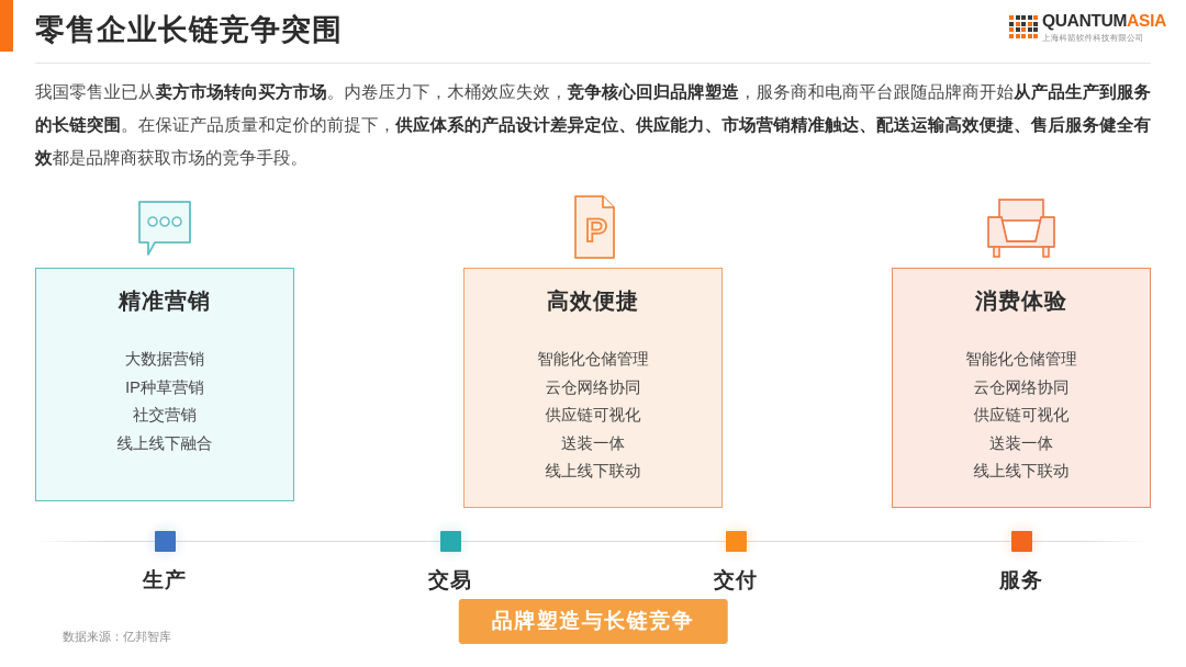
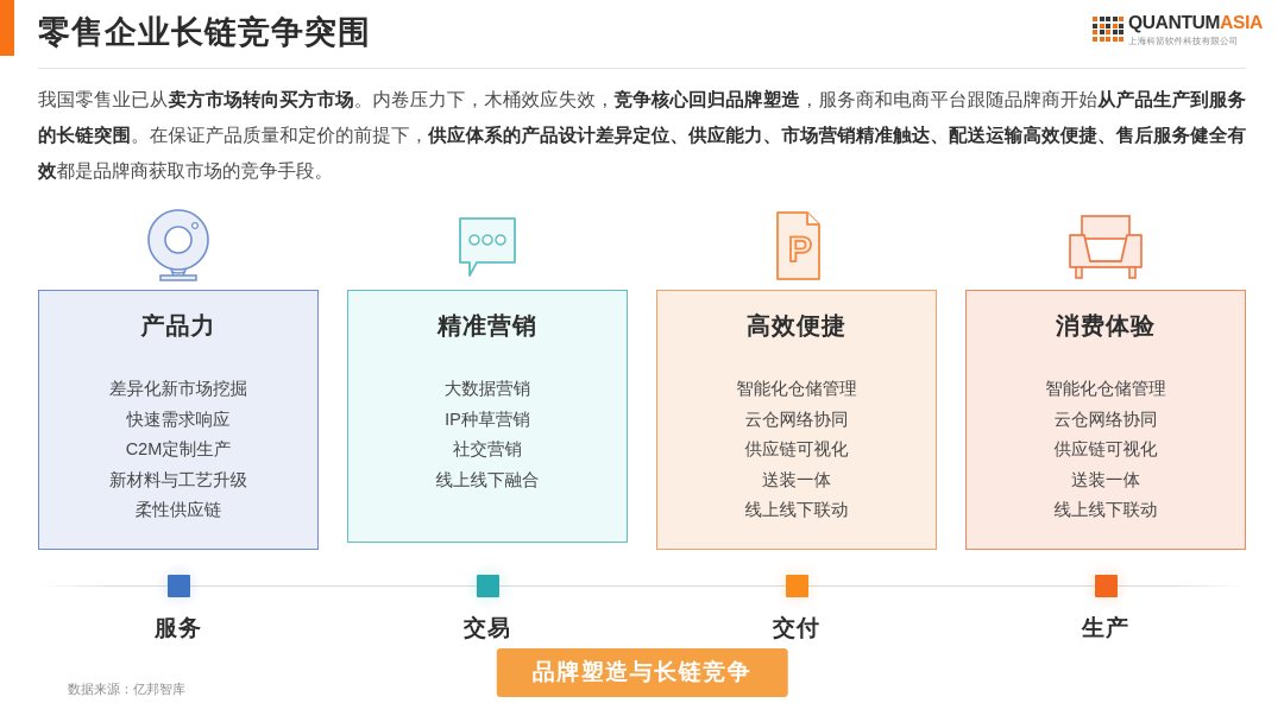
  零售企业长链竞争突围
  QUANTUMASIA
  上海科箭软件科技有限公司
  我国零售业已从卖方市场转向买方市场。内卷压力下，木桶效应失效，竞争核心回归品牌塑造，服务商和电商平台跟随品牌商开始从产品生产到服务的长链突围。在保证产品质量和定价的前提下，供应体系的产品设计差异定位、供应能力、市场营销精准触达、配送运输高效便捷、售后服务健全有效都是品牌商获取市场的竞争手段。
+ 产品力
+ 差异化新市场挖掘
+ 快速需求响应
+ C2M定制生产
+ 新材料与工艺升级
+ 柔性供应链
  精准营销
  大数据营销
  IP种草营销
  社交营销
  线上线下融合
  P
  高效便捷
  智能化仓储管理
  云仓网络协同
  供应链可视化
  送装一体
  线上线下联动
  消费体验
  智能化仓储管理
  云仓网络协同
  供应链可视化
  送装一体
  线上线下联动
- 生产
+ 服务
  交易
  交付
- 服务
+ 生产
  品牌塑造与长链竞争
  数据来源：亿邦智库
